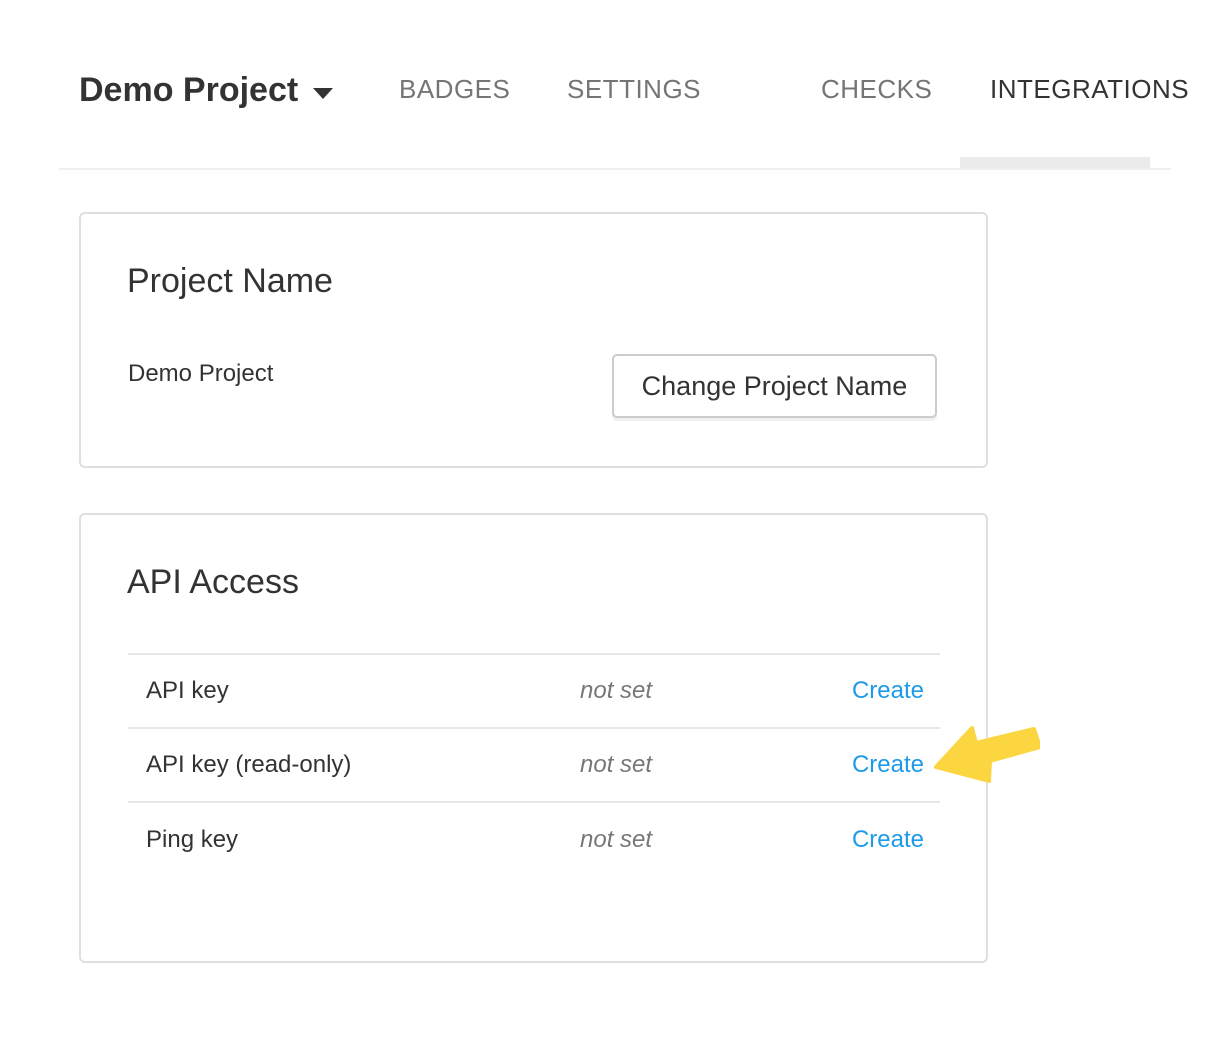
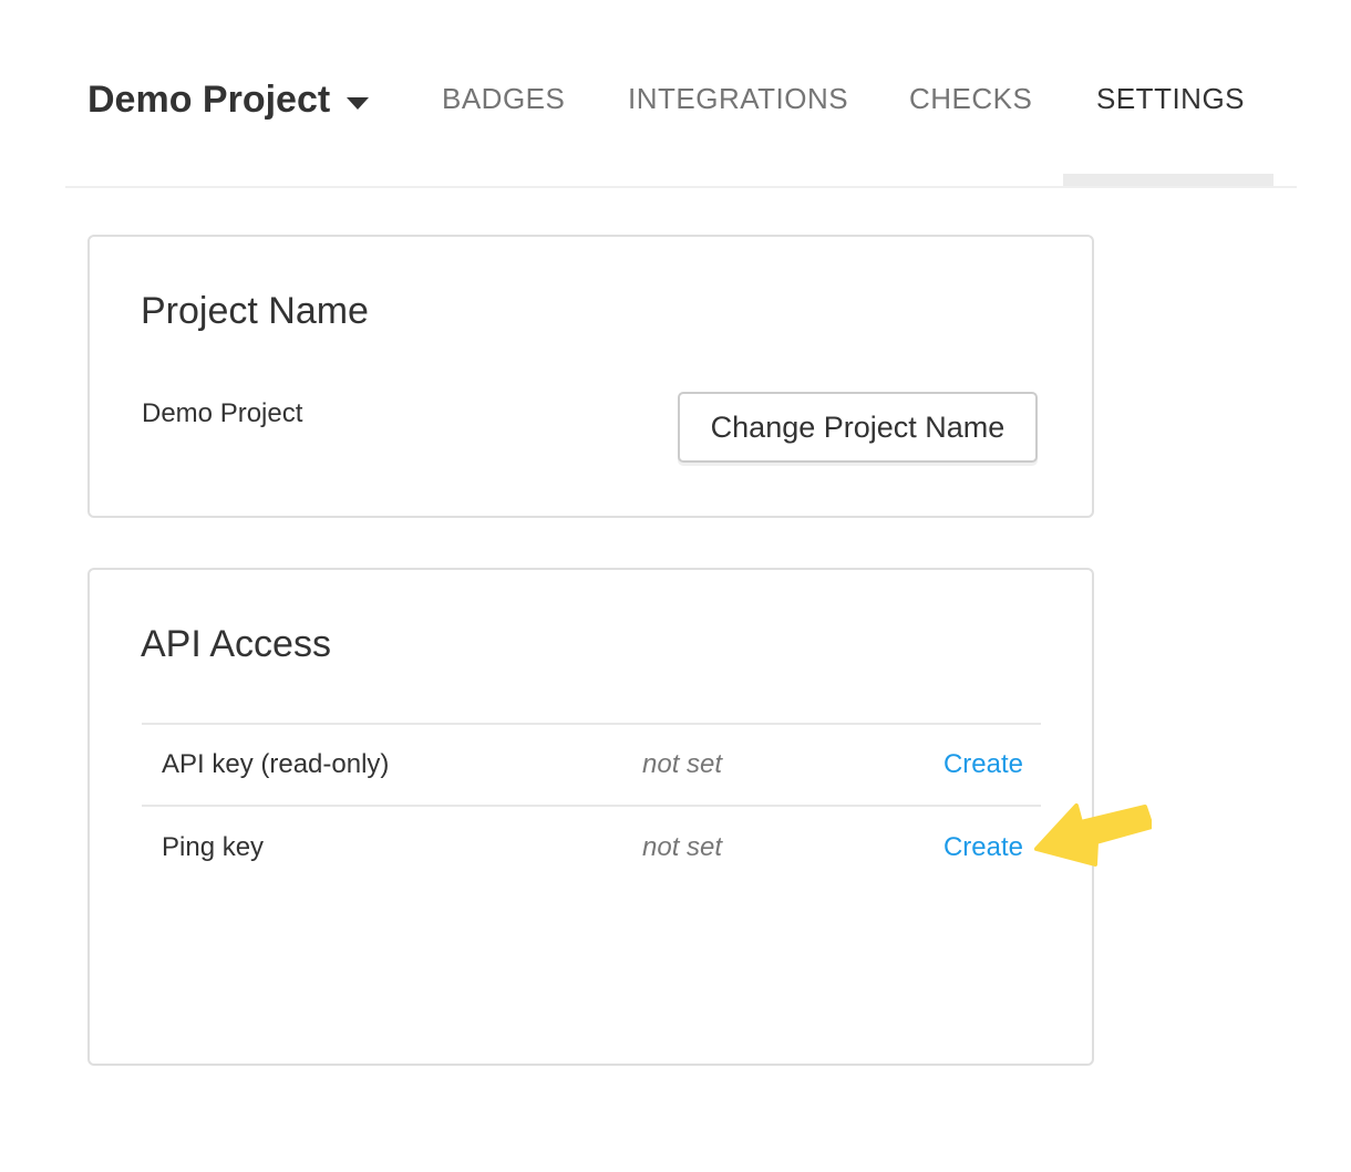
  Demo Project
  BADGES
- SETTINGS
+ INTEGRATIONS
  CHECKS
- INTEGRATIONS
+ SETTINGS
  Project Name
  Demo Project
  Change Project Name
  API Access
- API key	not set	Create
  API key (read-only)	not set	Create
  Ping key	not set	Create
